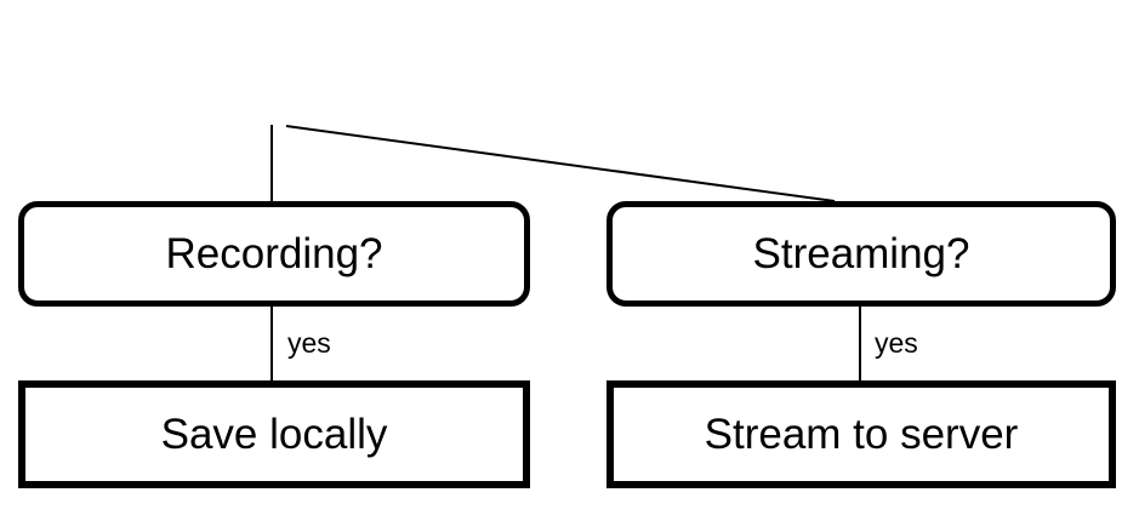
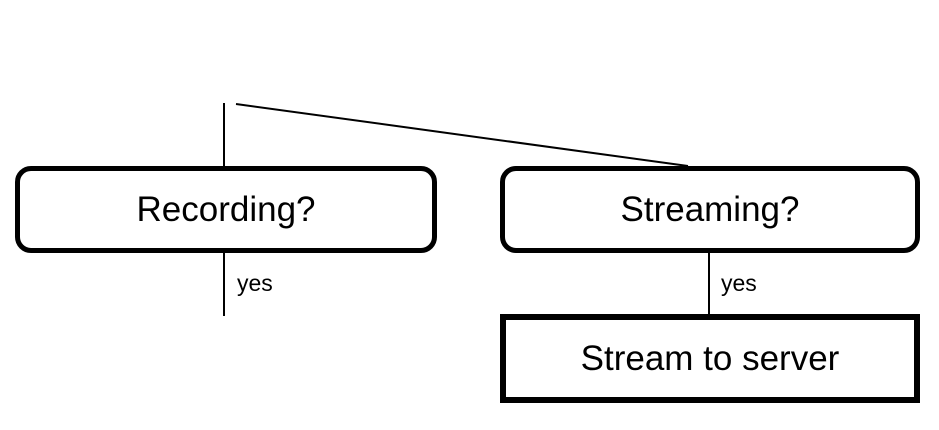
  Recording?
  Streaming?
- Save locally
  Stream to server
  yes
  yes
